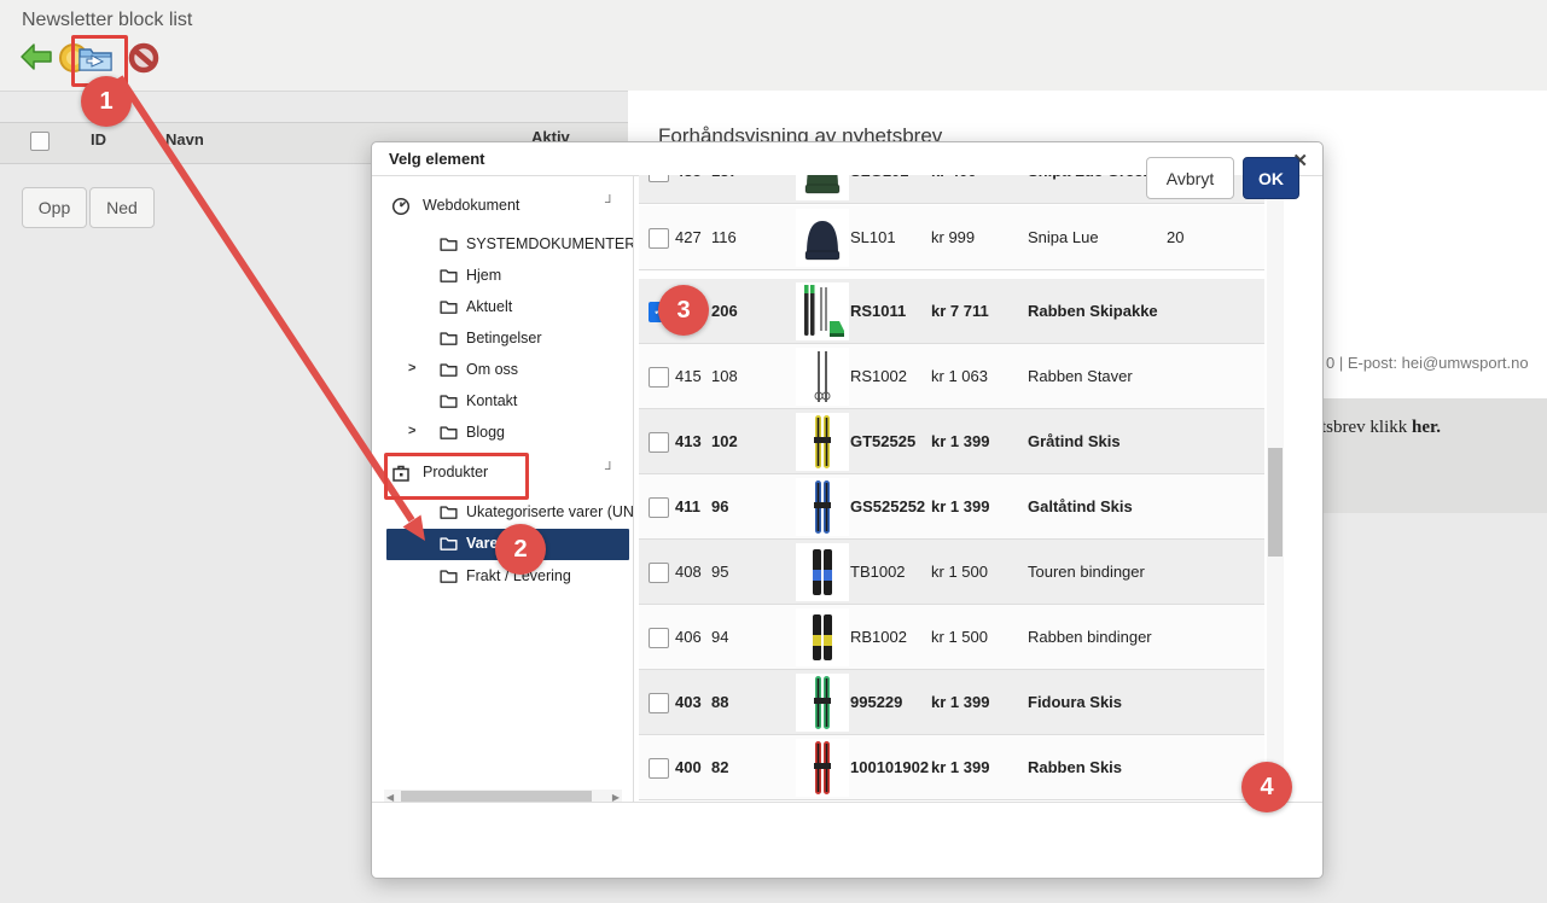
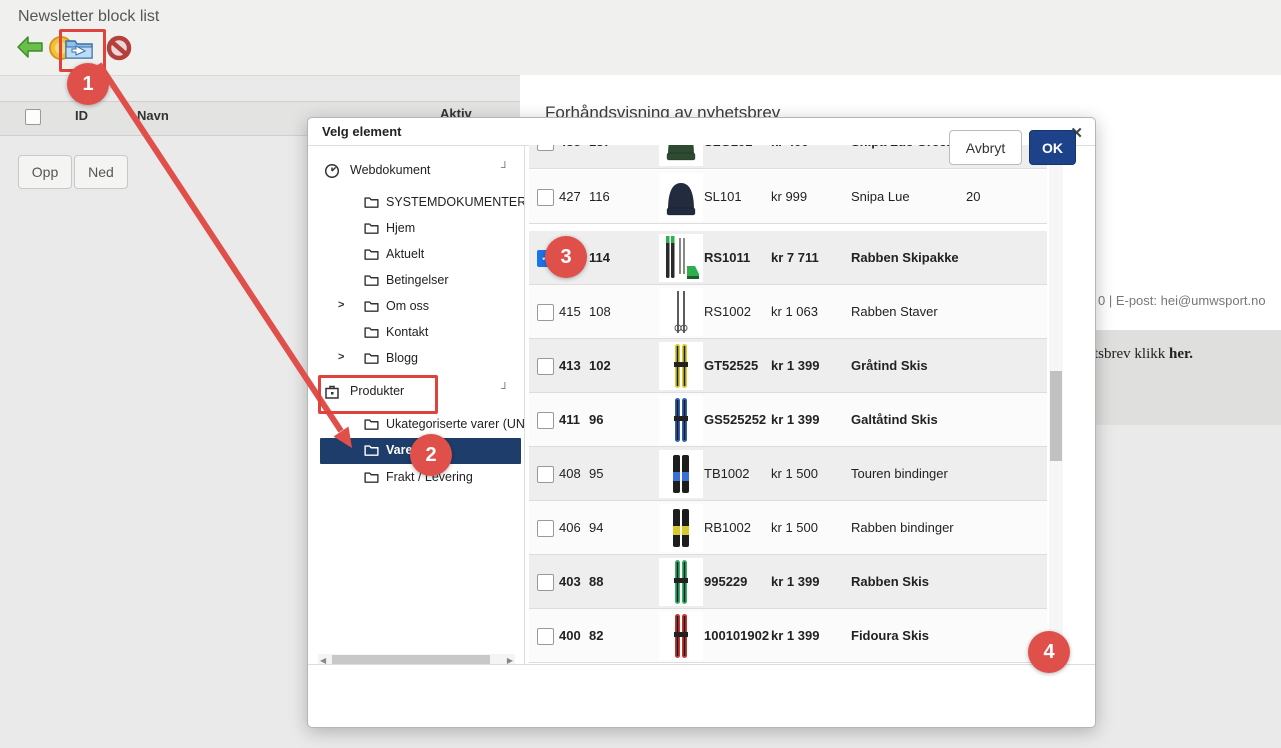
  Newsletter block list
  ID
  Navn
  Aktiv
  Opp
  Ned
  Forhåndsvisning av nyhetsbrev
  0 | E-post: hei@umwsport.no
  tsbrev klikk her.
  Velg element
  ✕
  Webdokument
  ┘
  SYSTEMDOKUMENTER
  Hjem
  Aktuelt
  Betingelser
  >
  Om oss
  Kontakt
  >
  Blogg
  Produkter
  ┘
  Ukategoriserte varer (UN
  Vare
  Frakt / Levering
  ◀
  ▶
  427
  116
  SL101
  kr 999
  Snipa Lue
  20
- 206
+ 114
  RS1011
  kr 7 711
  Rabben Skipakke
  415
  108
  RS1002
  kr 1 063
  Rabben Staver
  413
  102
  GT52525
  kr 1 399
  Gråtind Skis
  411
  96
  GS525252
  kr 1 399
  Galtåtind Skis
  408
  95
  TB1002
  kr 1 500
  Touren bindinger
  406
  94
  RB1002
  kr 1 500
  Rabben bindinger
  403
  88
  995229
  kr 1 399
- Fidoura Skis
+ Rabben Skis
  400
  82
  100101902
  kr 1 399
- Rabben Skis
+ Fidoura Skis
  Avbryt
  OK
  1
  2
  3
  4
